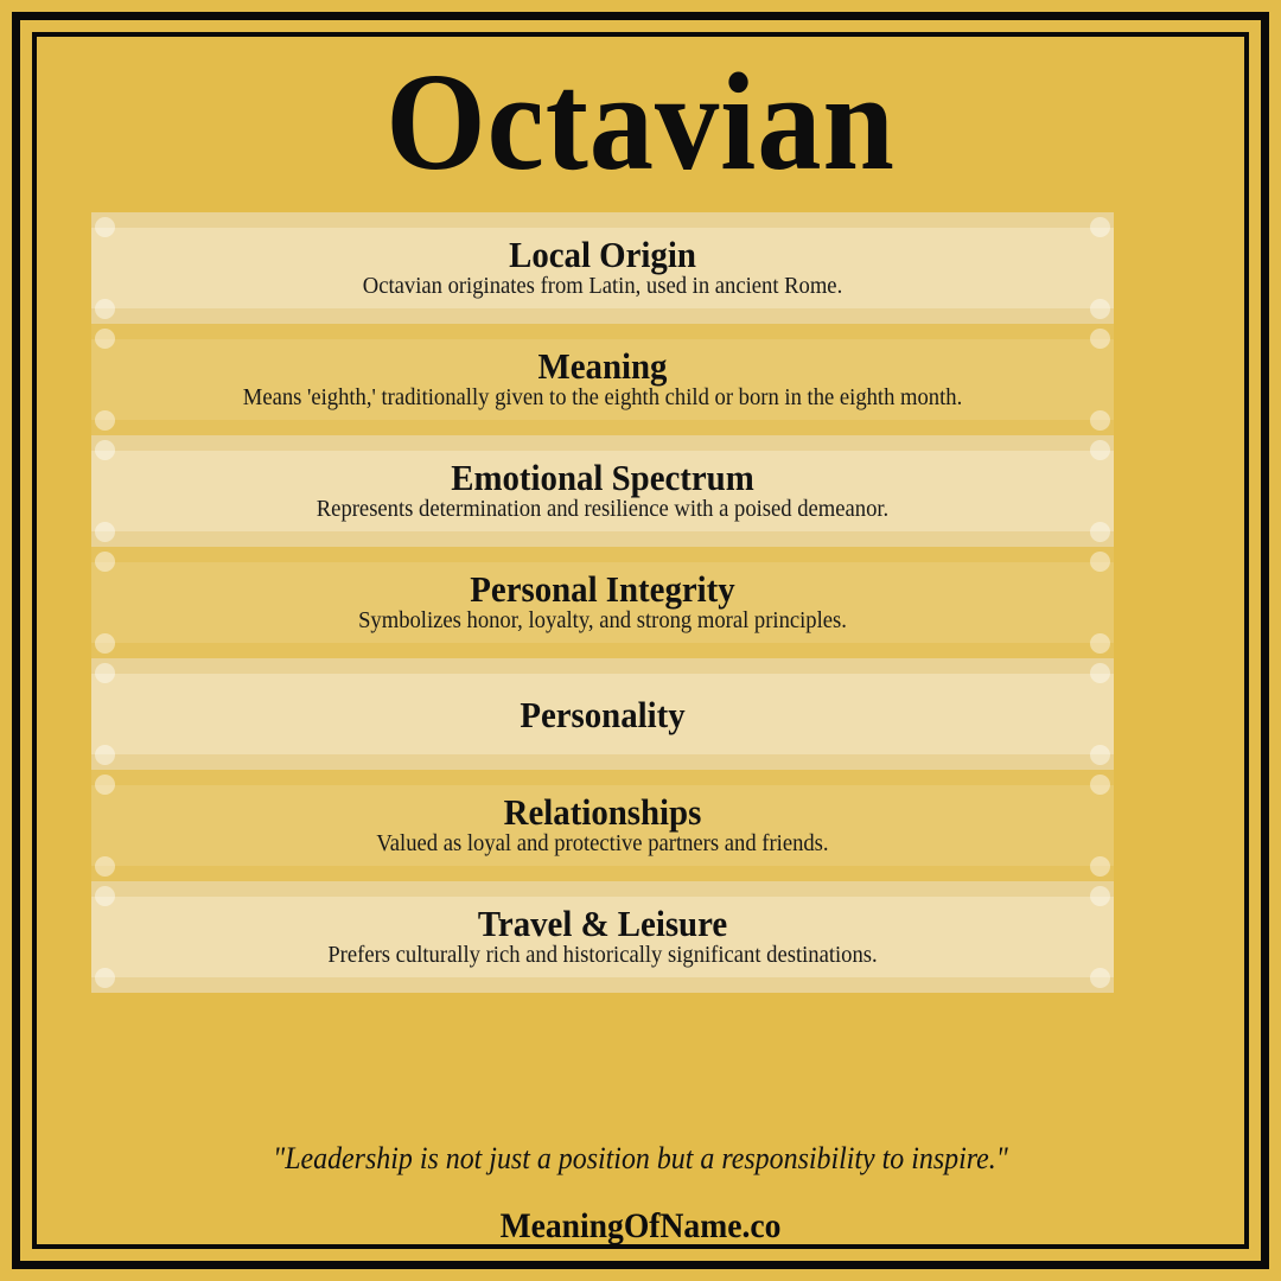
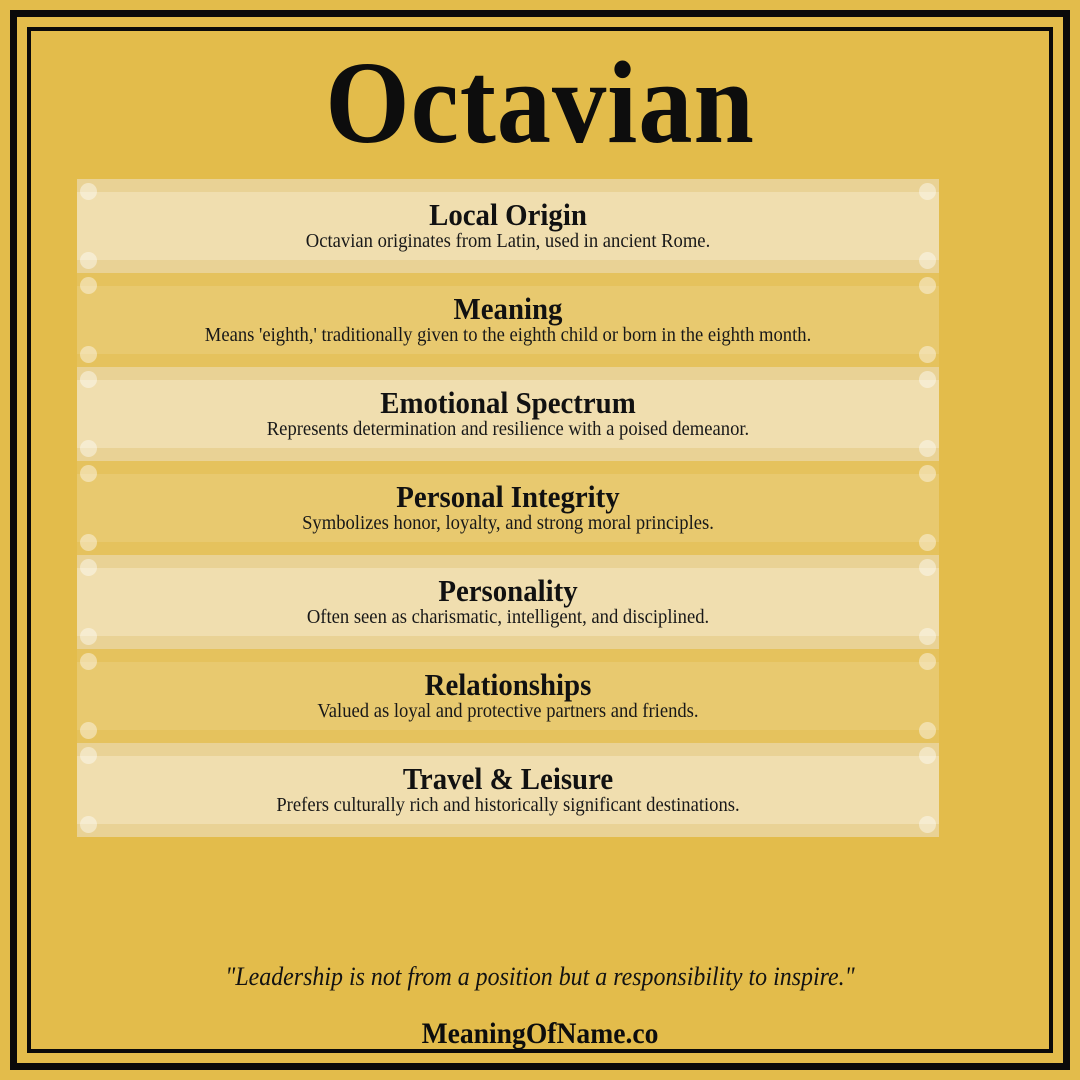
  Octavian
  Local Origin
  Octavian originates from Latin, used in ancient Rome.
  Meaning
  Means 'eighth,' traditionally given to the eighth child or born in the eighth month.
  Emotional Spectrum
  Represents determination and resilience with a poised demeanor.
  Personal Integrity
  Symbolizes honor, loyalty, and strong moral principles.
  Personality
+ Often seen as charismatic, intelligent, and disciplined.
  Relationships
  Valued as loyal and protective partners and friends.
  Travel & Leisure
  Prefers culturally rich and historically significant destinations.
- "Leadership is not just a position but a responsibility to inspire."
+ "Leadership is not from a position but a responsibility to inspire."
  MeaningOfName.co
